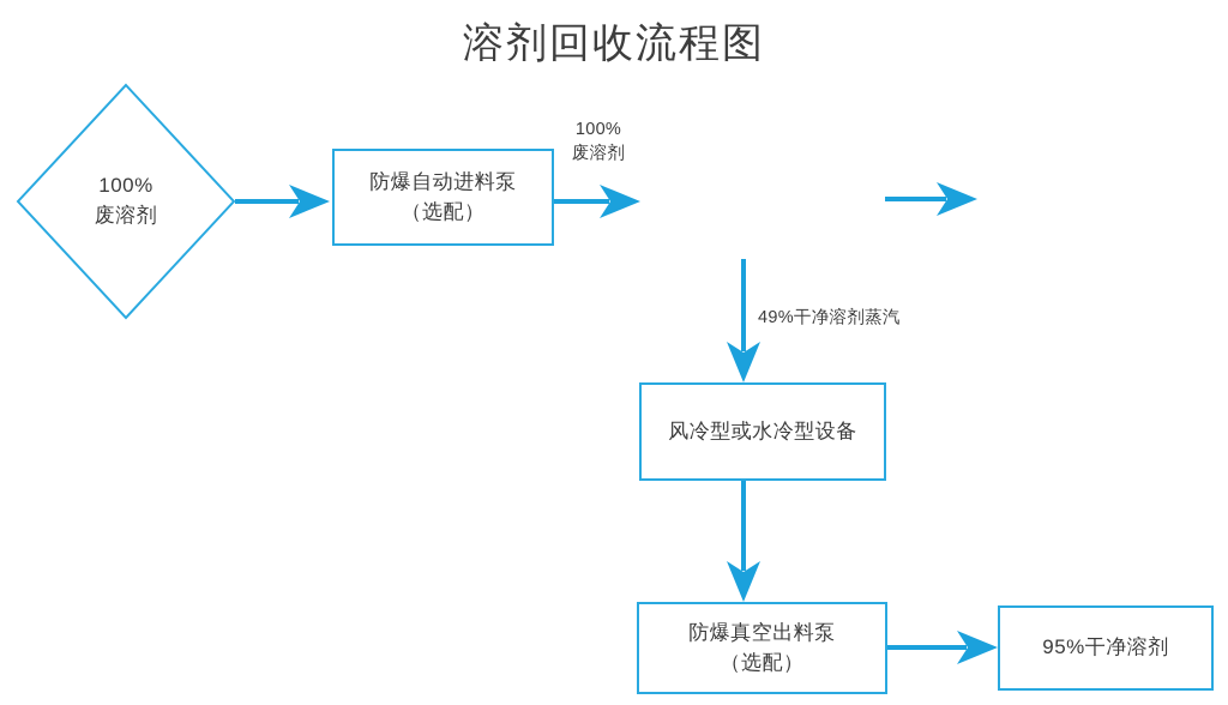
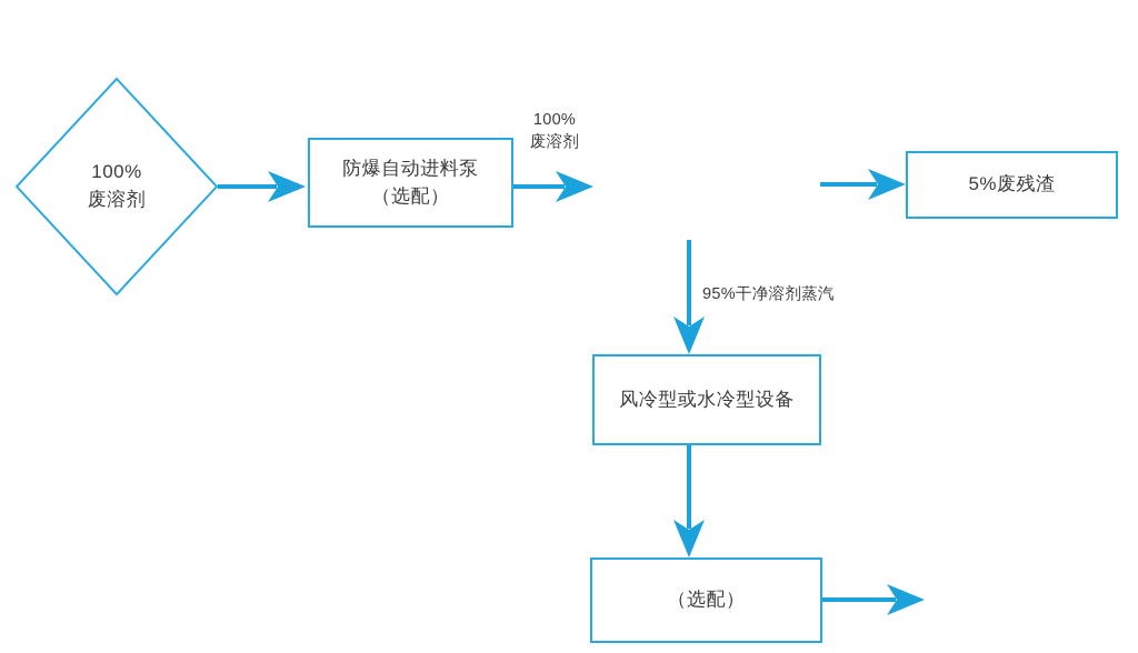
- 溶剂回收流程图
  100%
  废溶剂
  防爆自动进料泵
  （选配）
+ 5%废残渣
  风冷型或水冷型设备
- 防爆真空出料泵
  （选配）
- 95%干净溶剂
  100%
  废溶剂
- 49%干净溶剂蒸汽
+ 95%干净溶剂蒸汽
